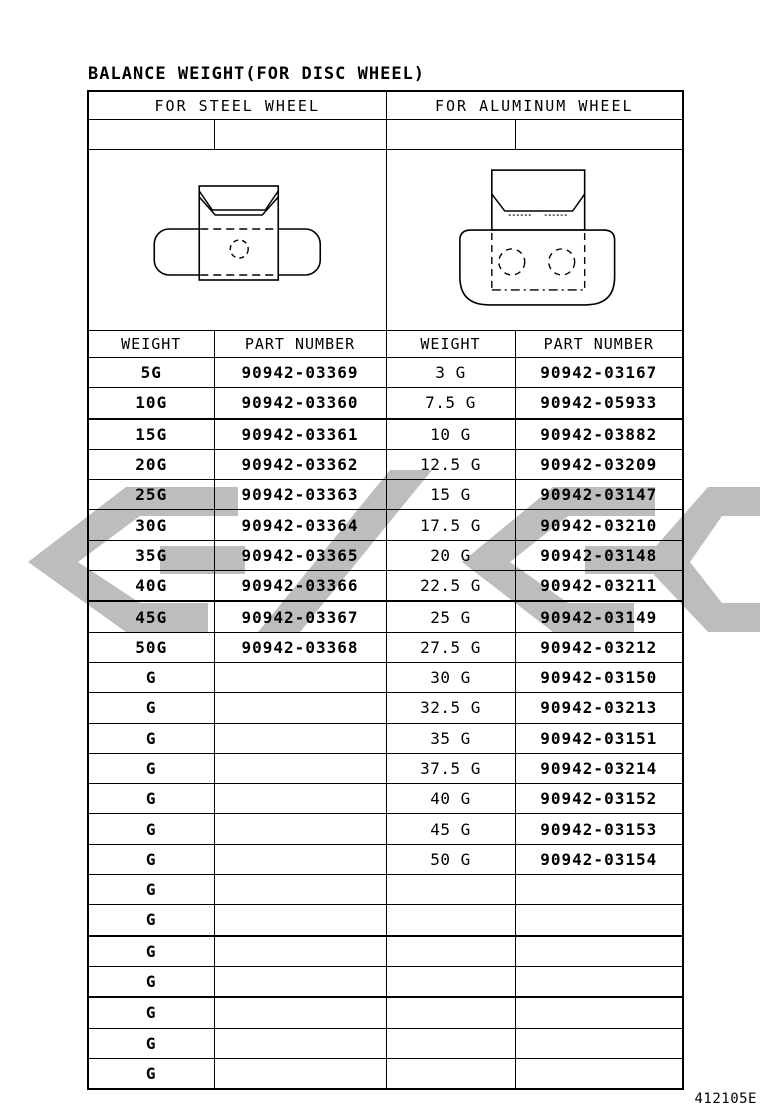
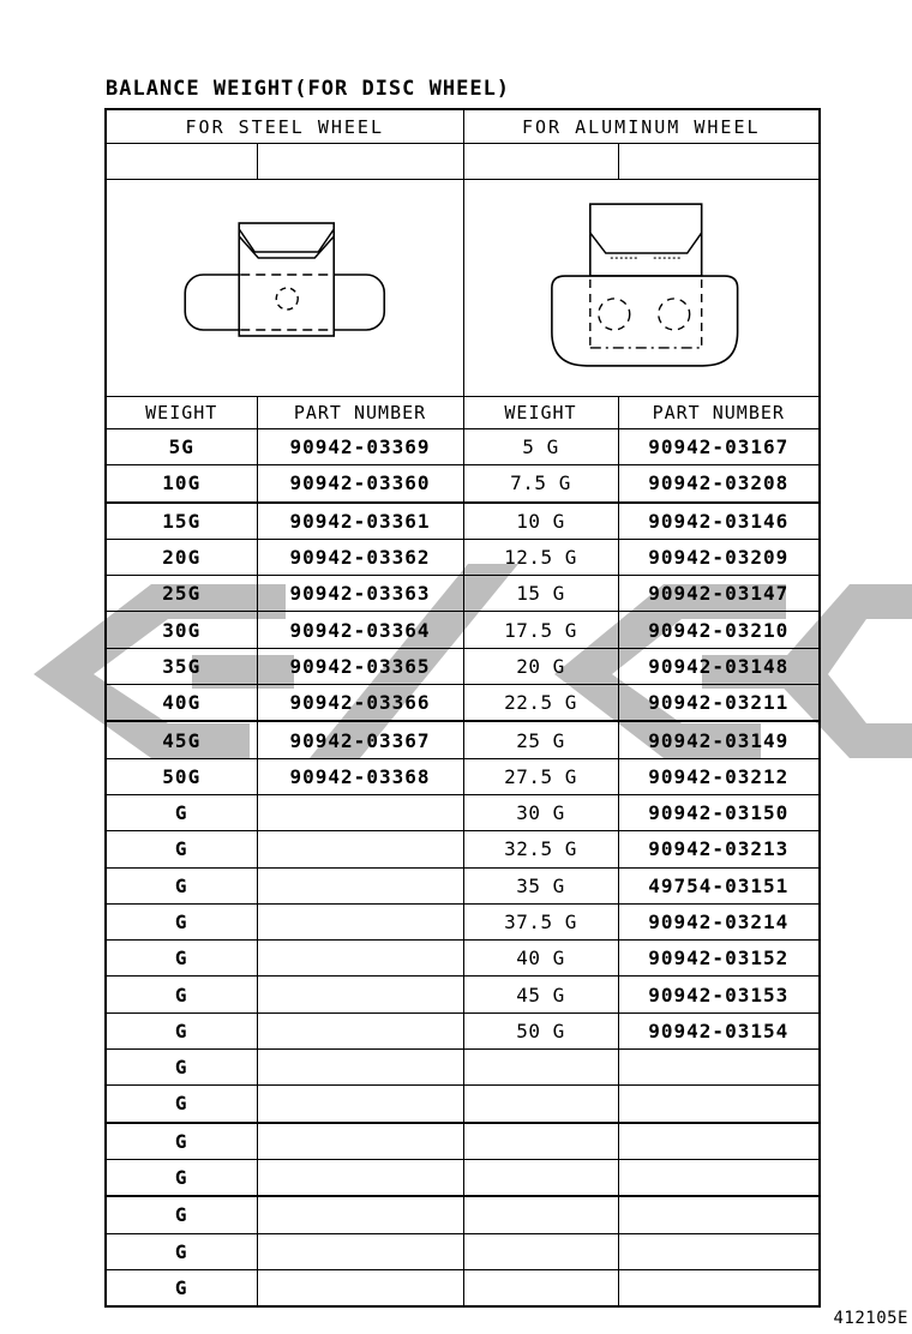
  BALANCE WEIGHT(FOR DISC WHEEL)
  FOR STEEL WHEEL	FOR ALUMINUM WHEEL
  WEIGHT	PART NUMBER	WEIGHT	PART NUMBER
- 5G	90942-03369	3 G	90942-03167
+ 5G	90942-03369	5 G	90942-03167
- 10G	90942-03360	7.5 G	90942-05933
+ 10G	90942-03360	7.5 G	90942-03208
- 15G	90942-03361	10 G	90942-03882
+ 15G	90942-03361	10 G	90942-03146
  20G	90942-03362	12.5 G	90942-03209
  25G	90942-03363	15 G	90942-03147
  30G	90942-03364	17.5 G	90942-03210
  35G	90942-03365	20 G	90942-03148
  40G	90942-03366	22.5 G	90942-03211
  45G	90942-03367	25 G	90942-03149
  50G	90942-03368	27.5 G	90942-03212
  G		30 G	90942-03150
  G		32.5 G	90942-03213
- G		35 G	90942-03151
+ G		35 G	49754-03151
  G		37.5 G	90942-03214
  G		40 G	90942-03152
  G		45 G	90942-03153
  G		50 G	90942-03154
  G
  G
  G
  G
  G
  G
  G
  412105E
